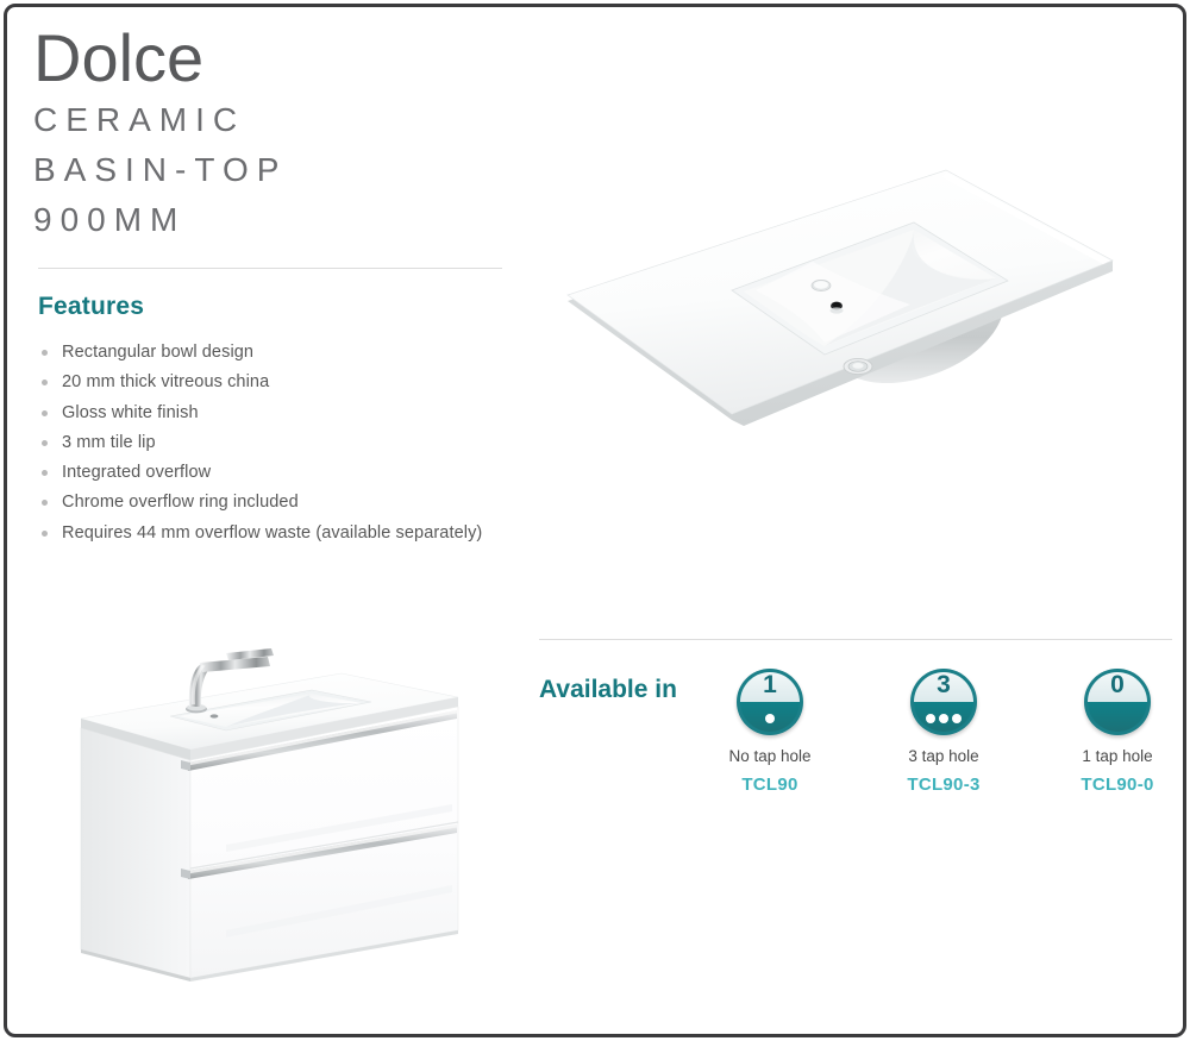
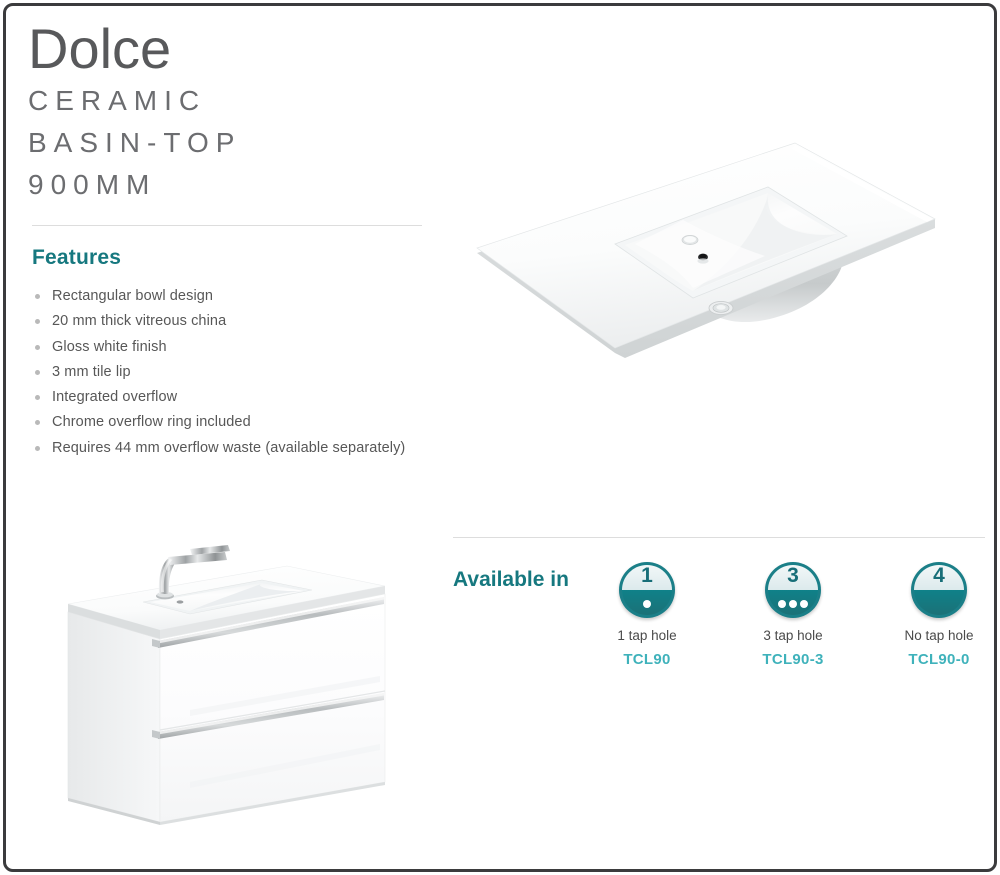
  Dolce
  CERAMIC
  BASIN-TOP
  900MM
  Features
  Rectangular bowl design
  20 mm thick vitreous china
  Gloss white finish
  3 mm tile lip
  Integrated overflow
  Chrome overflow ring included
  Requires 44 mm overflow waste (available separately)
  Available in
  1
- No tap hole
+ 1 tap hole
  TCL90
  3
  3 tap hole
  TCL90-3
- 0
+ 4
- 1 tap hole
+ No tap hole
  TCL90-0
